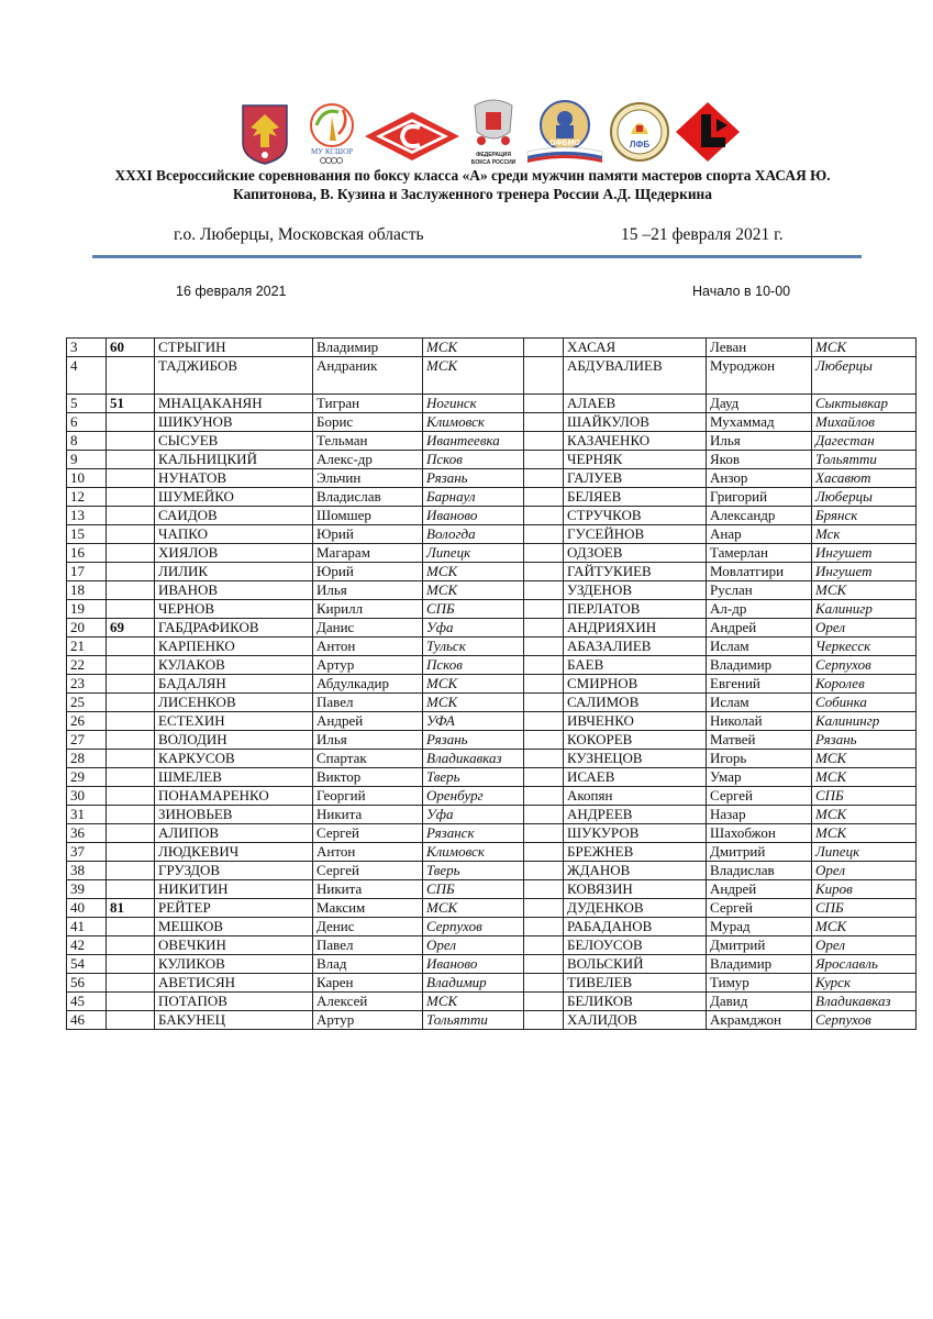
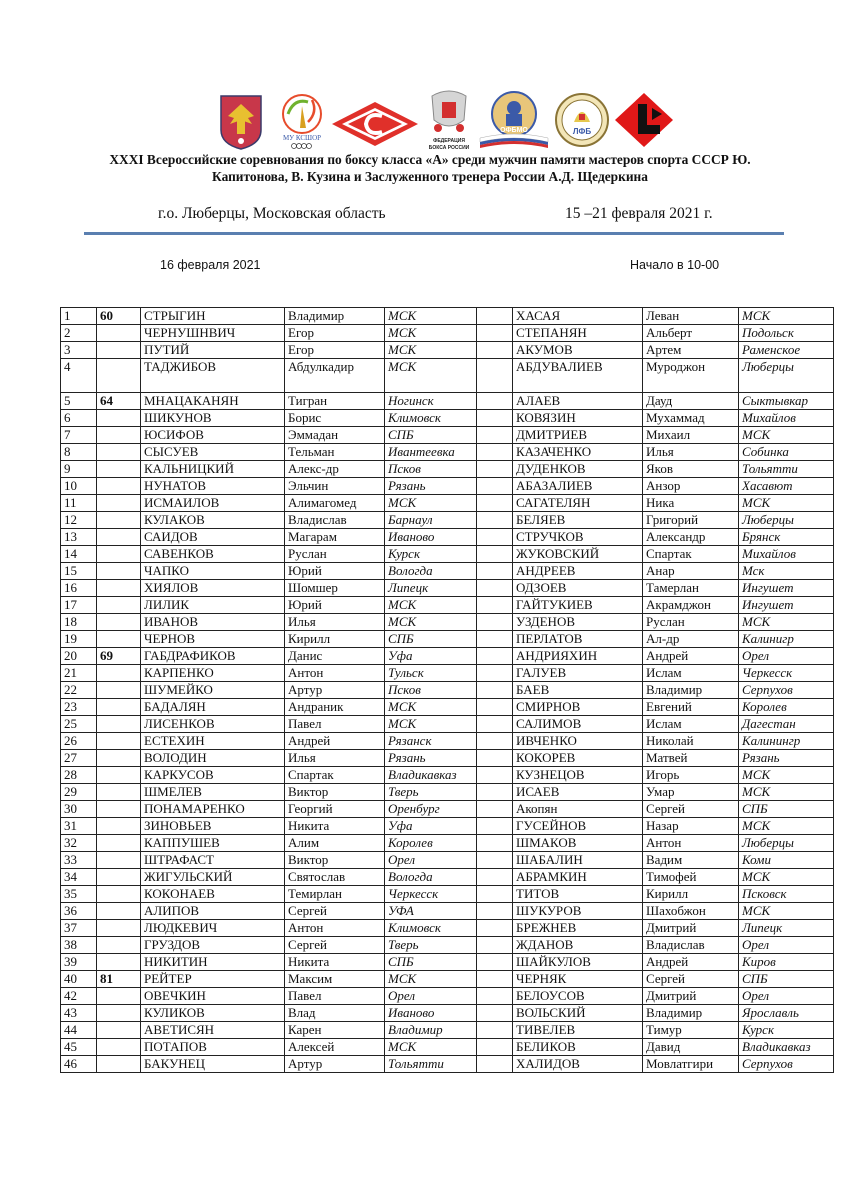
  МУ КСШОР
  ЛФБ
- XXXI Всероссийские соревнования по боксу класса «А» среди мужчин памяти мастеров спорта ХАСАЯ Ю.
+ XXXI Всероссийские соревнования по боксу класса «А» среди мужчин памяти мастеров спорта СССР Ю.
  Капитонова, В. Кузина и Заслуженного тренера России А.Д. Щедеркина
  г.о. Люберцы, Московская область
  15 –21 февраля 2021 г.
  16 февраля 2021
  Начало в 10-00
- 3	60	СТРЫГИН	Владимир	МСК		ХАСАЯ	Леван	МСК
+ 1	60	СТРЫГИН	Владимир	МСК		ХАСАЯ	Леван	МСК
+ 2		ЧЕРНУШНВИЧ	Егор	МСК		СТЕПАНЯН	Альберт	Подольск
+ 3		ПУТИЙ	Егор	МСК		АКУМОВ	Артем	Раменское
- 4		ТАДЖИБОВ	Андраник	МСК		АБДУВАЛИЕВ	Муроджон	Люберцы
+ 4		ТАДЖИБОВ	Абдулкадир	МСК		АБДУВАЛИЕВ	Муроджон	Люберцы
- 5	51	МНАЦАКАНЯН	Тигран	Ногинск		АЛАЕВ	Дауд	Сыктывкар
+ 5	64	МНАЦАКАНЯН	Тигран	Ногинск		АЛАЕВ	Дауд	Сыктывкар
- 6		ШИКУНОВ	Борис	Климовск		ШАЙКУЛОВ	Мухаммад	Михайлов
+ 6		ШИКУНОВ	Борис	Климовск		КОВЯЗИН	Мухаммад	Михайлов
+ 7		ЮСИФОВ	Эммадан	СПБ		ДМИТРИЕВ	Михаил	МСК
- 8		СЫСУЕВ	Тельман	Ивантеевка		КАЗАЧЕНКО	Илья	Дагестан
+ 8		СЫСУЕВ	Тельман	Ивантеевка		КАЗАЧЕНКО	Илья	Собинка
- 9		КАЛЬНИЦКИЙ	Алекс-др	Псков		ЧЕРНЯК	Яков	Тольятти
+ 9		КАЛЬНИЦКИЙ	Алекс-др	Псков		ДУДЕНКОВ	Яков	Тольятти
- 10		НУНАТОВ	Эльчин	Рязань		ГАЛУЕВ	Анзор	Хасавют
+ 10		НУНАТОВ	Эльчин	Рязань		АБАЗАЛИЕВ	Анзор	Хасавют
+ 11		ИСМАИЛОВ	Алимагомед	МСК		САГАТЕЛЯН	Ника	МСК
- 12		ШУМЕЙКО	Владислав	Барнаул		БЕЛЯЕВ	Григорий	Люберцы
+ 12		КУЛАКОВ	Владислав	Барнаул		БЕЛЯЕВ	Григорий	Люберцы
- 13		САИДОВ	Шомшер	Иваново		СТРУЧКОВ	Александр	Брянск
+ 13		САИДОВ	Магарам	Иваново		СТРУЧКОВ	Александр	Брянск
+ 14		САВЕНКОВ	Руслан	Курск		ЖУКОВСКИЙ	Спартак	Михайлов
- 15		ЧАПКО	Юрий	Вологда		ГУСЕЙНОВ	Анар	Мск
+ 15		ЧАПКО	Юрий	Вологда		АНДРЕЕВ	Анар	Мск
- 16		ХИЯЛОВ	Магарам	Липецк		ОДЗОЕВ	Тамерлан	Ингушет
+ 16		ХИЯЛОВ	Шомшер	Липецк		ОДЗОЕВ	Тамерлан	Ингушет
- 17		ЛИЛИК	Юрий	МСК		ГАЙТУКИЕВ	Мовлатгири	Ингушет
+ 17		ЛИЛИК	Юрий	МСК		ГАЙТУКИЕВ	Акрамджон	Ингушет
  18		ИВАНОВ	Илья	МСК		УЗДЕНОВ	Руслан	МСК
  19		ЧЕРНОВ	Кирилл	СПБ		ПЕРЛАТОВ	Ал-др	Калинигр
  20	69	ГАБДРАФИКОВ	Данис	Уфа		АНДРИЯХИН	Андрей	Орел
- 21		КАРПЕНКО	Антон	Тульск		АБАЗАЛИЕВ	Ислам	Черкесск
+ 21		КАРПЕНКО	Антон	Тульск		ГАЛУЕВ	Ислам	Черкесск
- 22		КУЛАКОВ	Артур	Псков		БАЕВ	Владимир	Серпухов
+ 22		ШУМЕЙКО	Артур	Псков		БАЕВ	Владимир	Серпухов
- 23		БАДАЛЯН	Абдулкадир	МСК		СМИРНОВ	Евгений	Королев
+ 23		БАДАЛЯН	Андраник	МСК		СМИРНОВ	Евгений	Королев
- 25		ЛИСЕНКОВ	Павел	МСК		САЛИМОВ	Ислам	Собинка
+ 25		ЛИСЕНКОВ	Павел	МСК		САЛИМОВ	Ислам	Дагестан
- 26		ЕСТЕХИН	Андрей	УФА		ИВЧЕНКО	Николай	Калинингр
+ 26		ЕСТЕХИН	Андрей	Рязанск		ИВЧЕНКО	Николай	Калинингр
  27		ВОЛОДИН	Илья	Рязань		КОКОРЕВ	Матвей	Рязань
  28		КАРКУСОВ	Спартак	Владикавказ		КУЗНЕЦОВ	Игорь	МСК
  29		ШМЕЛЕВ	Виктор	Тверь		ИСАЕВ	Умар	МСК
  30		ПОНАМАРЕНКО	Георгий	Оренбург		Акопян	Сергей	СПБ
- 31		ЗИНОВЬЕВ	Никита	Уфа		АНДРЕЕВ	Назар	МСК
+ 31		ЗИНОВЬЕВ	Никита	Уфа		ГУСЕЙНОВ	Назар	МСК
+ 32		КАППУШЕВ	Алим	Королев		ШМАКОВ	Антон	Люберцы
+ 33		ШТРАФАСТ	Виктор	Орел		ШАБАЛИН	Вадим	Коми
+ 34		ЖИГУЛЬСКИЙ	Святослав	Вологда		АБРАМКИН	Тимофей	МСК
+ 35		КОКОНАЕВ	Темирлан	Черкесск		ТИТОВ	Кирилл	Псковск
- 36		АЛИПОВ	Сергей	Рязанск		ШУКУРОВ	Шахобжон	МСК
+ 36		АЛИПОВ	Сергей	УФА		ШУКУРОВ	Шахобжон	МСК
  37		ЛЮДКЕВИЧ	Антон	Климовск		БРЕЖНЕВ	Дмитрий	Липецк
  38		ГРУЗДОВ	Сергей	Тверь		ЖДАНОВ	Владислав	Орел
- 39		НИКИТИН	Никита	СПБ		КОВЯЗИН	Андрей	Киров
+ 39		НИКИТИН	Никита	СПБ		ШАЙКУЛОВ	Андрей	Киров
- 40	81	РЕЙТЕР	Максим	МСК		ДУДЕНКОВ	Сергей	СПБ
+ 40	81	РЕЙТЕР	Максим	МСК		ЧЕРНЯК	Сергей	СПБ
- 41		МЕШКОВ	Денис	Серпухов		РАБАДАНОВ	Мурад	МСК
  42		ОВЕЧКИН	Павел	Орел		БЕЛОУСОВ	Дмитрий	Орел
- 54		КУЛИКОВ	Влад	Иваново		ВОЛЬСКИЙ	Владимир	Ярославль
+ 43		КУЛИКОВ	Влад	Иваново		ВОЛЬСКИЙ	Владимир	Ярославль
- 56		АВЕТИСЯН	Карен	Владимир		ТИВЕЛЕВ	Тимур	Курск
+ 44		АВЕТИСЯН	Карен	Владимир		ТИВЕЛЕВ	Тимур	Курск
  45		ПОТАПОВ	Алексей	МСК		БЕЛИКОВ	Давид	Владикавказ
- 46		БАКУНЕЦ	Артур	Тольятти		ХАЛИДОВ	Акрамджон	Серпухов
+ 46		БАКУНЕЦ	Артур	Тольятти		ХАЛИДОВ	Мовлатгири	Серпухов
